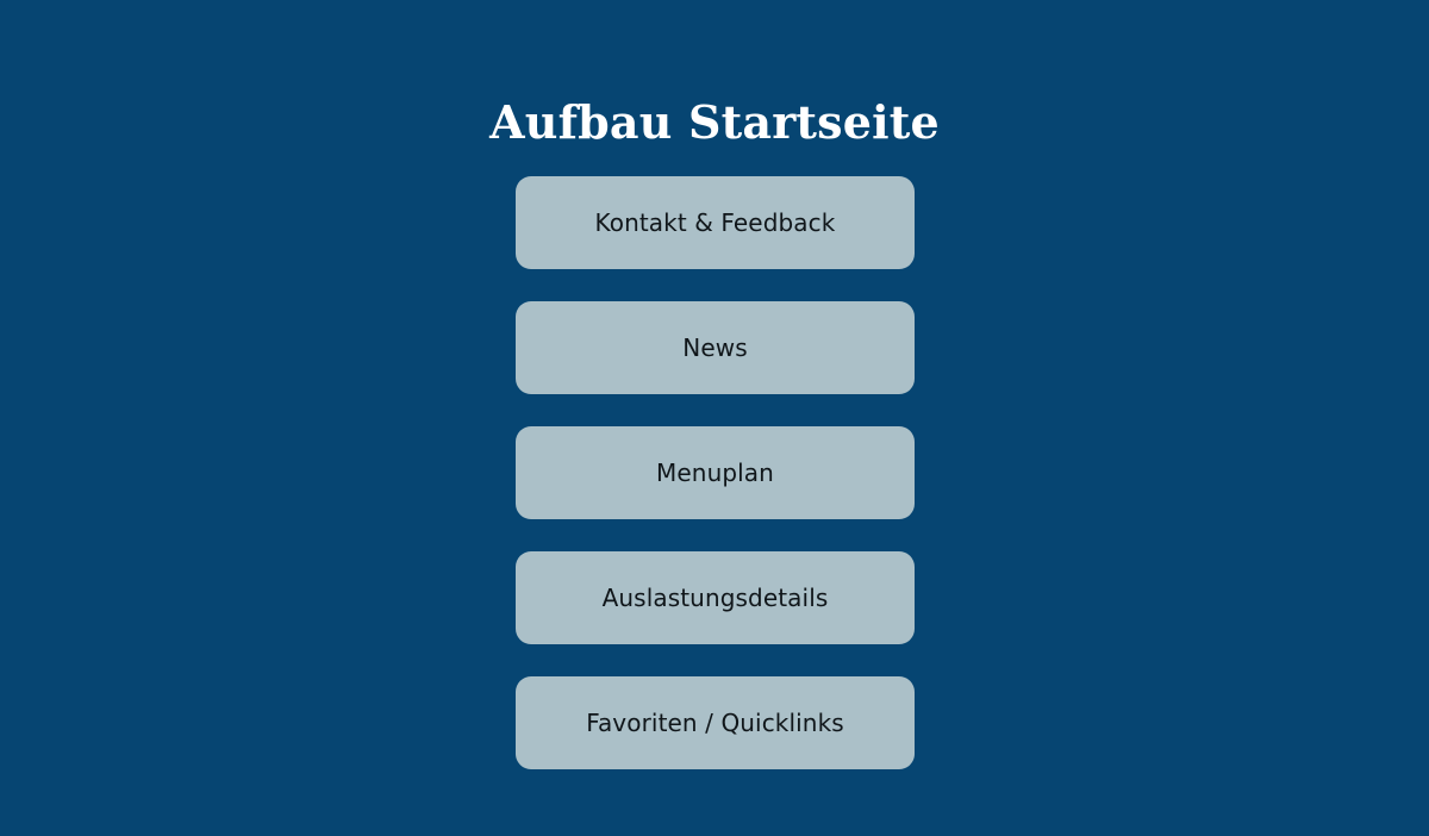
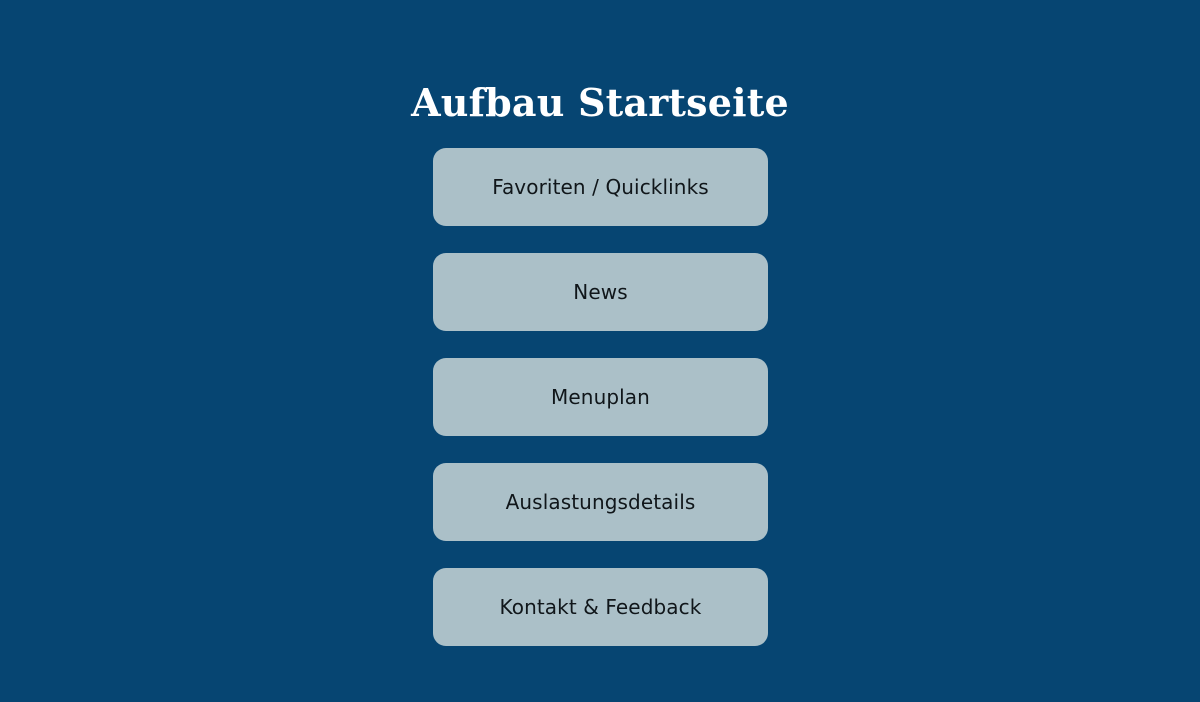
  Aufbau Startseite
- Kontakt & Feedback
+ Favoriten / Quicklinks
  News
  Menuplan
  Auslastungsdetails
- Favoriten / Quicklinks
+ Kontakt & Feedback
